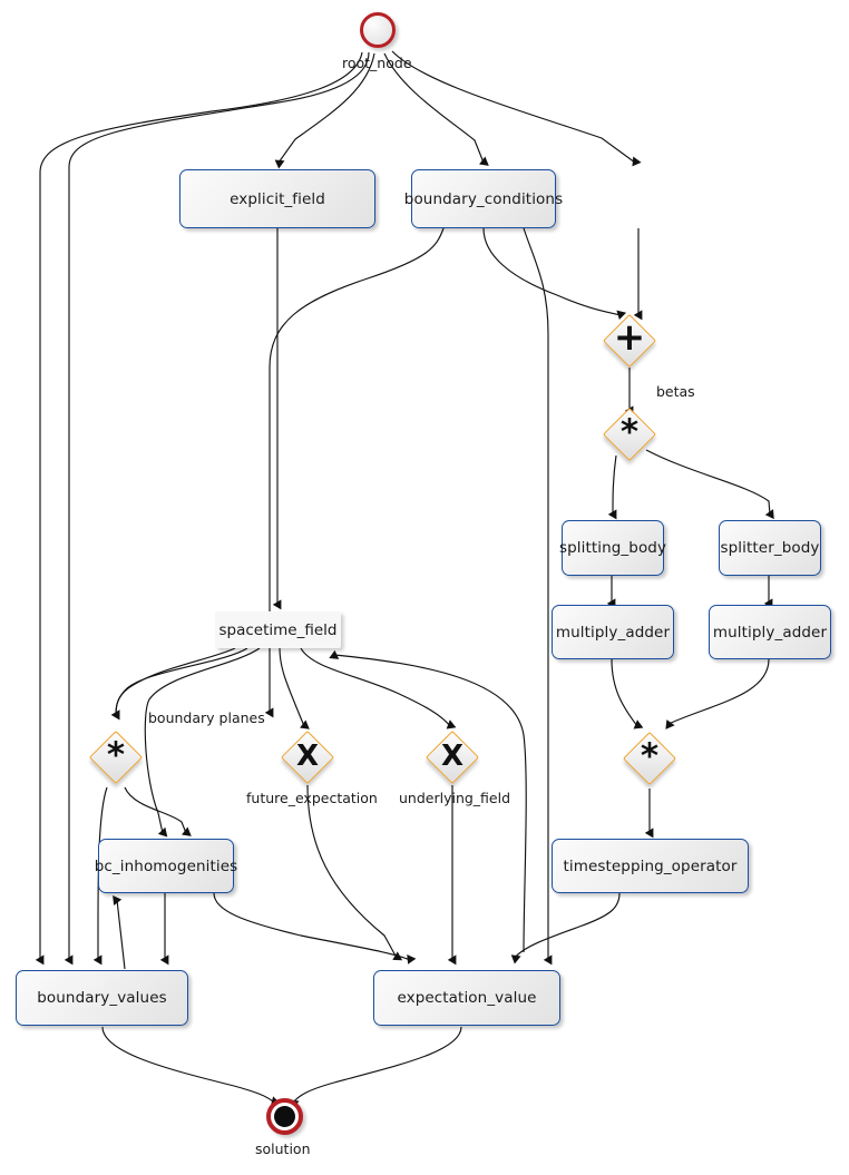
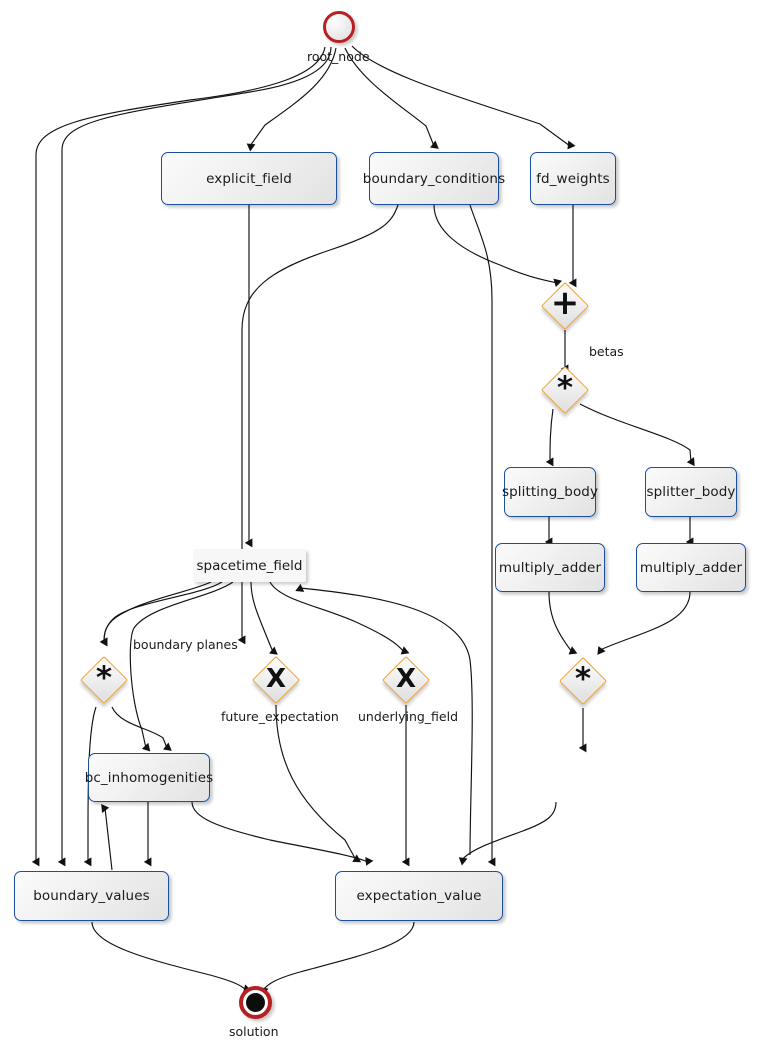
  root_node
  explicit_field
  boundary_conditions
+ fd_weights
  +
  *
  betas
  splitting_body
  splitter_body
  multiply_adder
  multiply_adder
  *
- timestepping_operator
  spacetime_field
  *
  boundary planes
  X
  future_expectation
  X
  underlying_field
  bc_inhomogenities
  boundary_values
  expectation_value
  solution
